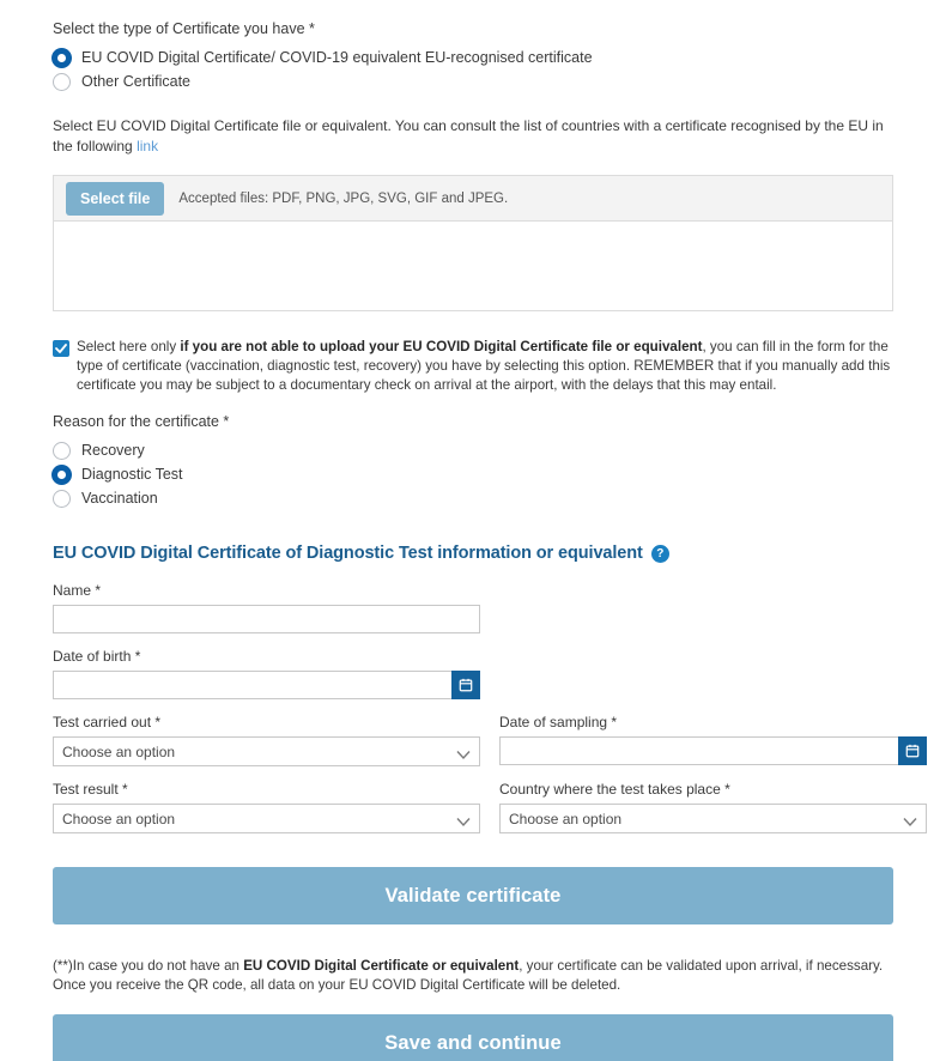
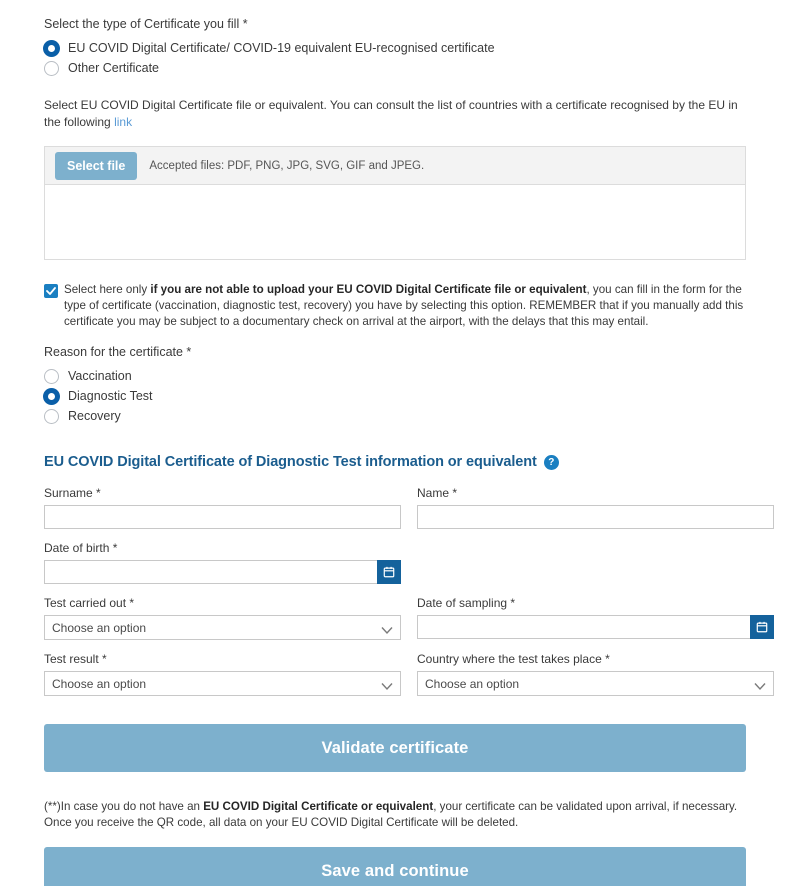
- Select the type of Certificate you have *
+ Select the type of Certificate you fill *
  EU COVID Digital Certificate/ COVID-19 equivalent EU-recognised certificate
  Other Certificate
  Select EU COVID Digital Certificate file or equivalent. You can consult the list of countries with a certificate recognised by the EU in the following link
  Select file
  Accepted files: PDF, PNG, JPG, SVG, GIF and JPEG.
  Select here only if you are not able to upload your EU COVID Digital Certificate file or equivalent, you can fill in the form for the type of certificate (vaccination, diagnostic test, recovery) you have by selecting this option. REMEMBER that if you manually add this certificate you may be subject to a documentary check on arrival at the airport, with the delays that this may entail.
  Reason for the certificate *
- Recovery
+ Vaccination
  Diagnostic Test
- Vaccination
+ Recovery
  EU COVID Digital Certificate of Diagnostic Test information or equivalent
  ?
+ Surname *
  Name *
  Date of birth *
  Test carried out *
  Choose an option
  Date of sampling *
  Test result *
  Choose an option
  Country where the test takes place *
  Choose an option
  Validate certificate
  (**)In case you do not have an EU COVID Digital Certificate or equivalent, your certificate can be validated upon arrival, if necessary. Once you receive the QR code, all data on your EU COVID Digital Certificate will be deleted.
  Save and continue
